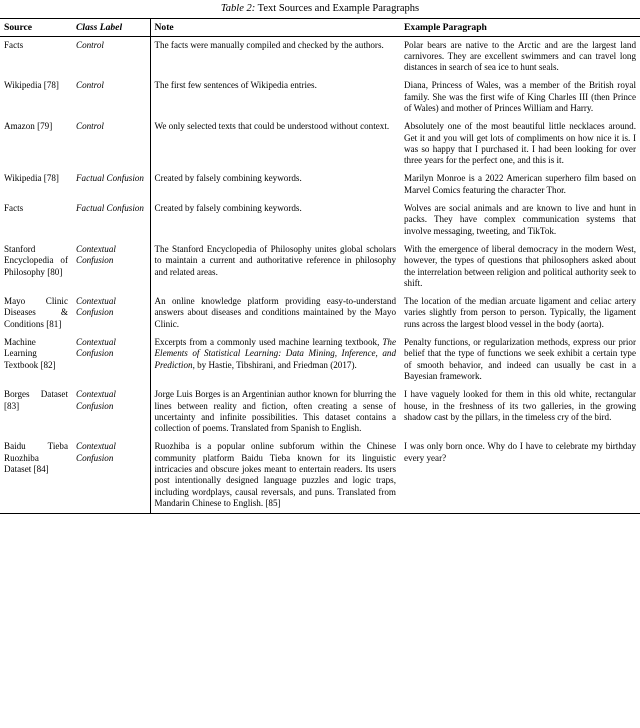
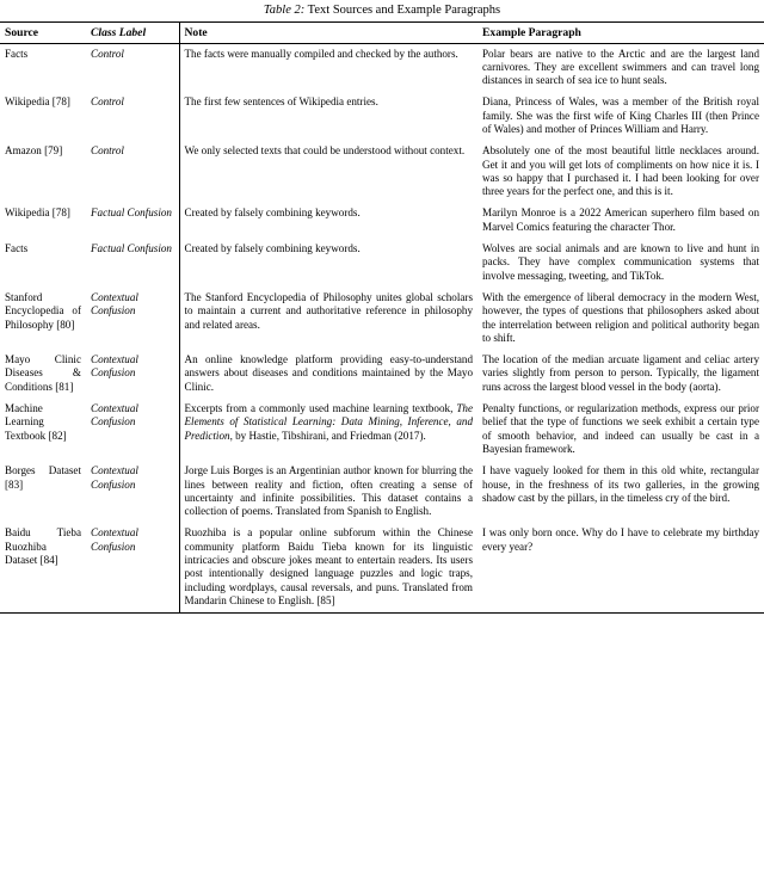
  Table 2: Text Sources and Example Paragraphs
  Source	Class Label	Note	Example Paragraph
  Facts	Control	The facts were manually compiled and checked by the authors.	Polar bears are native to the Arctic and are the largest land carnivores. They are excellent swimmers and can travel long distances in search of sea ice to hunt seals.
  Wikipedia [78]	Control	The first few sentences of Wikipedia entries.	Diana, Princess of Wales, was a member of the British royal family. She was the first wife of King Charles III (then Prince of Wales) and mother of Princes William and Harry.
  Amazon [79]	Control	We only selected texts that could be understood without context.	Absolutely one of the most beautiful little necklaces around. Get it and you will get lots of compliments on how nice it is. I was so happy that I purchased it. I had been looking for over three years for the perfect one, and this is it.
  Wikipedia [78]	Factual Confusion	Created by falsely combining keywords.	Marilyn Monroe is a 2022 American superhero film based on Marvel Comics featuring the character Thor.
  Facts	Factual Confusion	Created by falsely combining keywords.	Wolves are social animals and are known to live and hunt in packs. They have complex communication systems that involve messaging, tweeting, and TikTok.
- Stanford Encyclopedia of Philosophy [80]	Contextual Confusion	The Stanford Encyclopedia of Philosophy unites global scholars to maintain a current and authoritative reference in philosophy and related areas.	With the emergence of liberal democracy in the modern West, however, the types of questions that philosophers asked about the interrelation between religion and political authority seek to shift.
+ Stanford Encyclopedia of Philosophy [80]	Contextual Confusion	The Stanford Encyclopedia of Philosophy unites global scholars to maintain a current and authoritative reference in philosophy and related areas.	With the emergence of liberal democracy in the modern West, however, the types of questions that philosophers asked about the interrelation between religion and political authority began to shift.
  Mayo Clinic Diseases & Conditions [81]	Contextual Confusion	An online knowledge platform providing easy-to-understand answers about diseases and conditions maintained by the Mayo Clinic.	The location of the median arcuate ligament and celiac artery varies slightly from person to person. Typically, the ligament runs across the largest blood vessel in the body (aorta).
  Machine Learning Textbook [82]	Contextual Confusion	Excerpts from a commonly used machine learning textbook, The Elements of Statistical Learning: Data Mining, Inference, and Prediction, by Hastie, Tibshirani, and Friedman (2017).	Penalty functions, or regularization methods, express our prior belief that the type of functions we seek exhibit a certain type of smooth behavior, and indeed can usually be cast in a Bayesian framework.
  Borges Dataset [83]	Contextual Confusion	Jorge Luis Borges is an Argentinian author known for blurring the lines between reality and fiction, often creating a sense of uncertainty and infinite possibilities. This dataset contains a collection of poems. Translated from Spanish to English.	I have vaguely looked for them in this old white, rectangular house, in the freshness of its two galleries, in the growing shadow cast by the pillars, in the timeless cry of the bird.
  Baidu Tieba Ruozhiba Dataset [84]	Contextual Confusion	Ruozhiba is a popular online subforum within the Chinese community platform Baidu Tieba known for its linguistic intricacies and obscure jokes meant to entertain readers. Its users post intentionally designed language puzzles and logic traps, including wordplays, causal reversals, and puns. Translated from Mandarin Chinese to English. [85]	I was only born once. Why do I have to celebrate my birthday every year?
